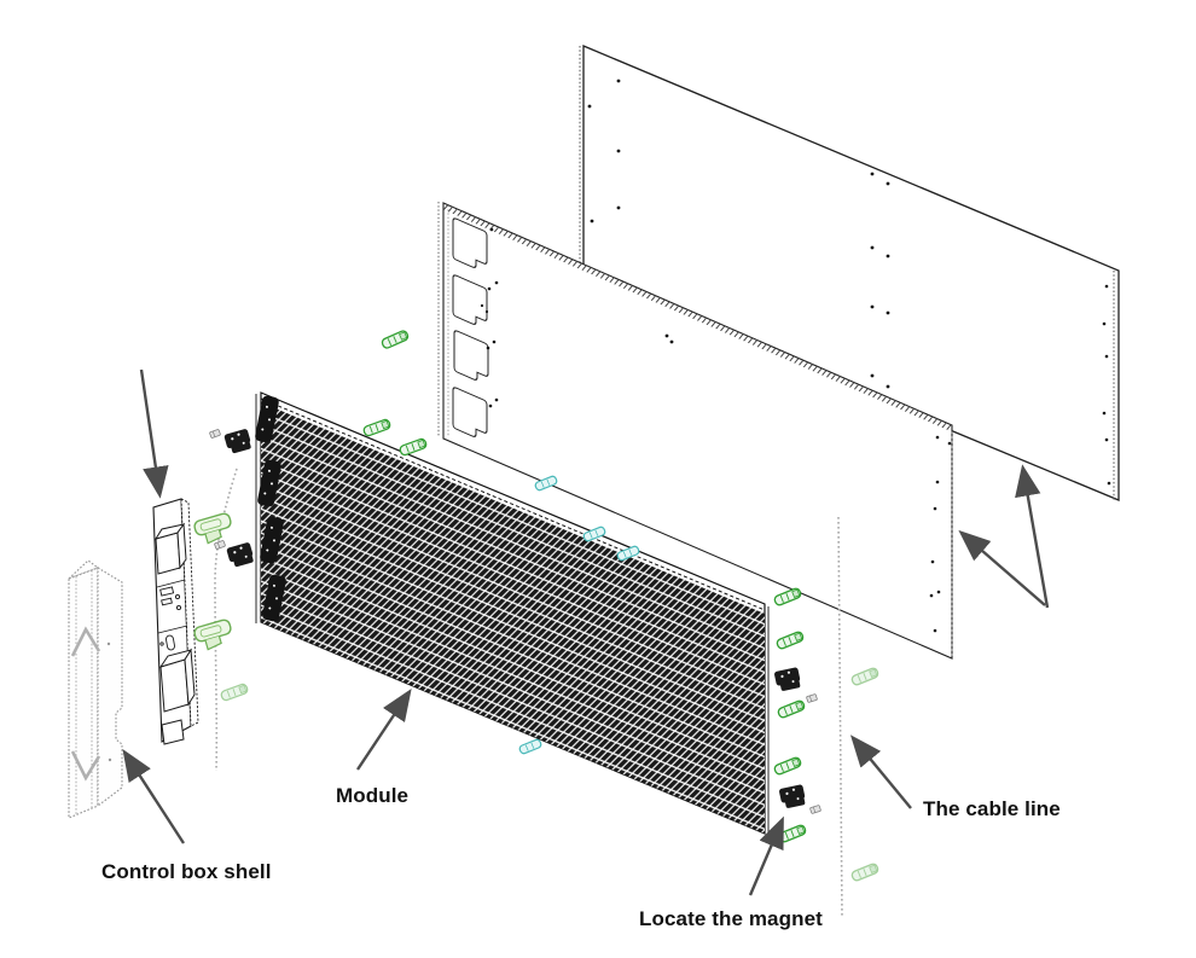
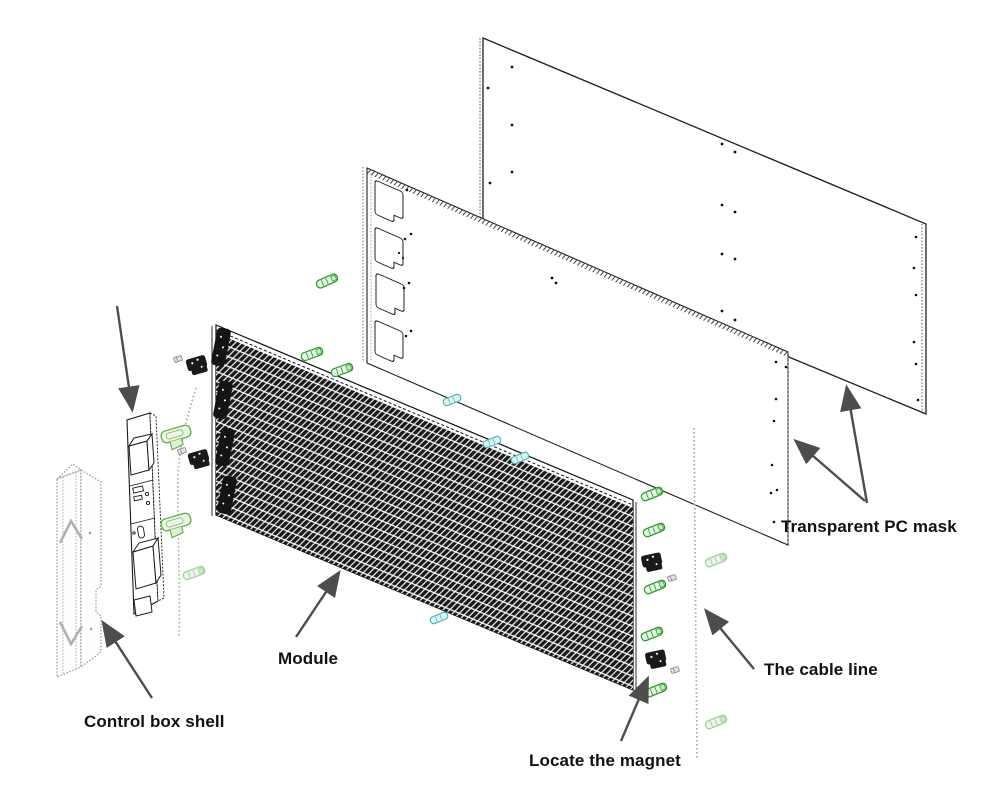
  Module
  Control box shell
  Locate the magnet
+ Transparent PC mask
  The cable line
